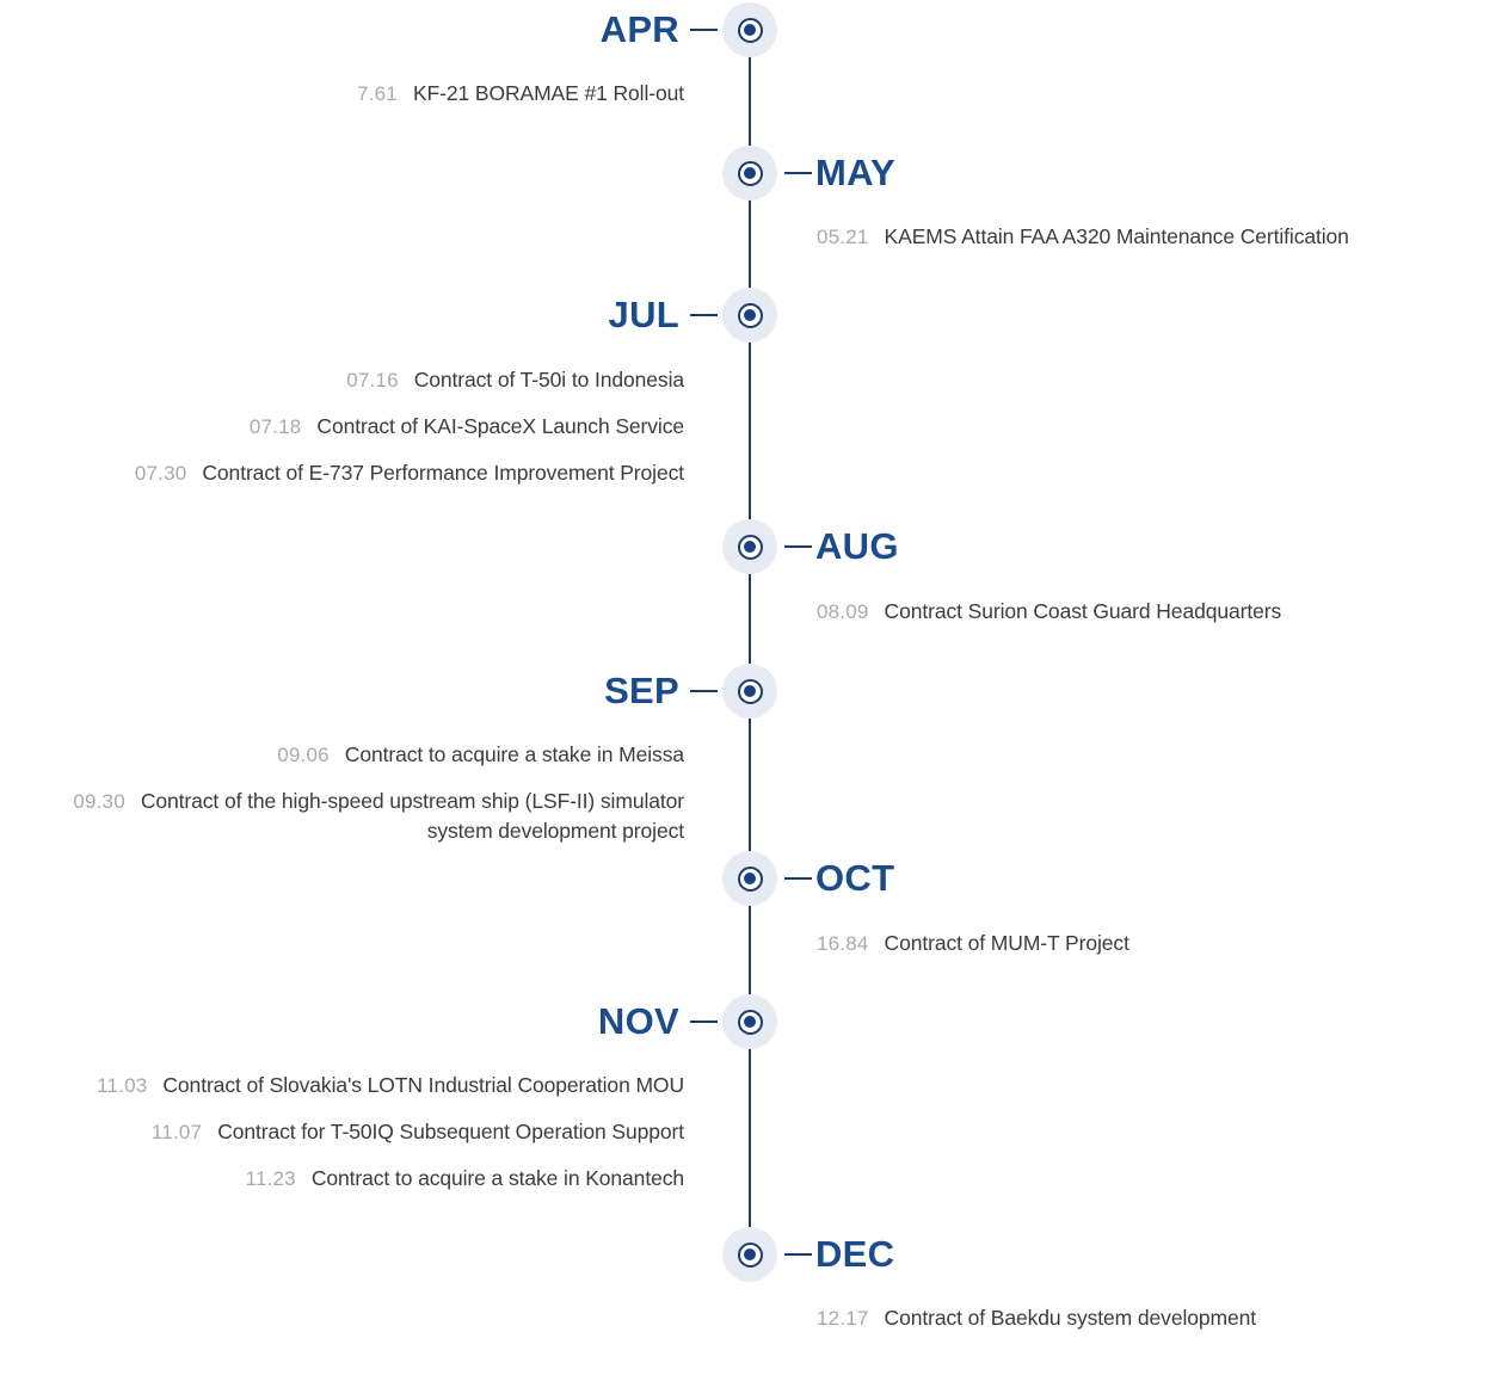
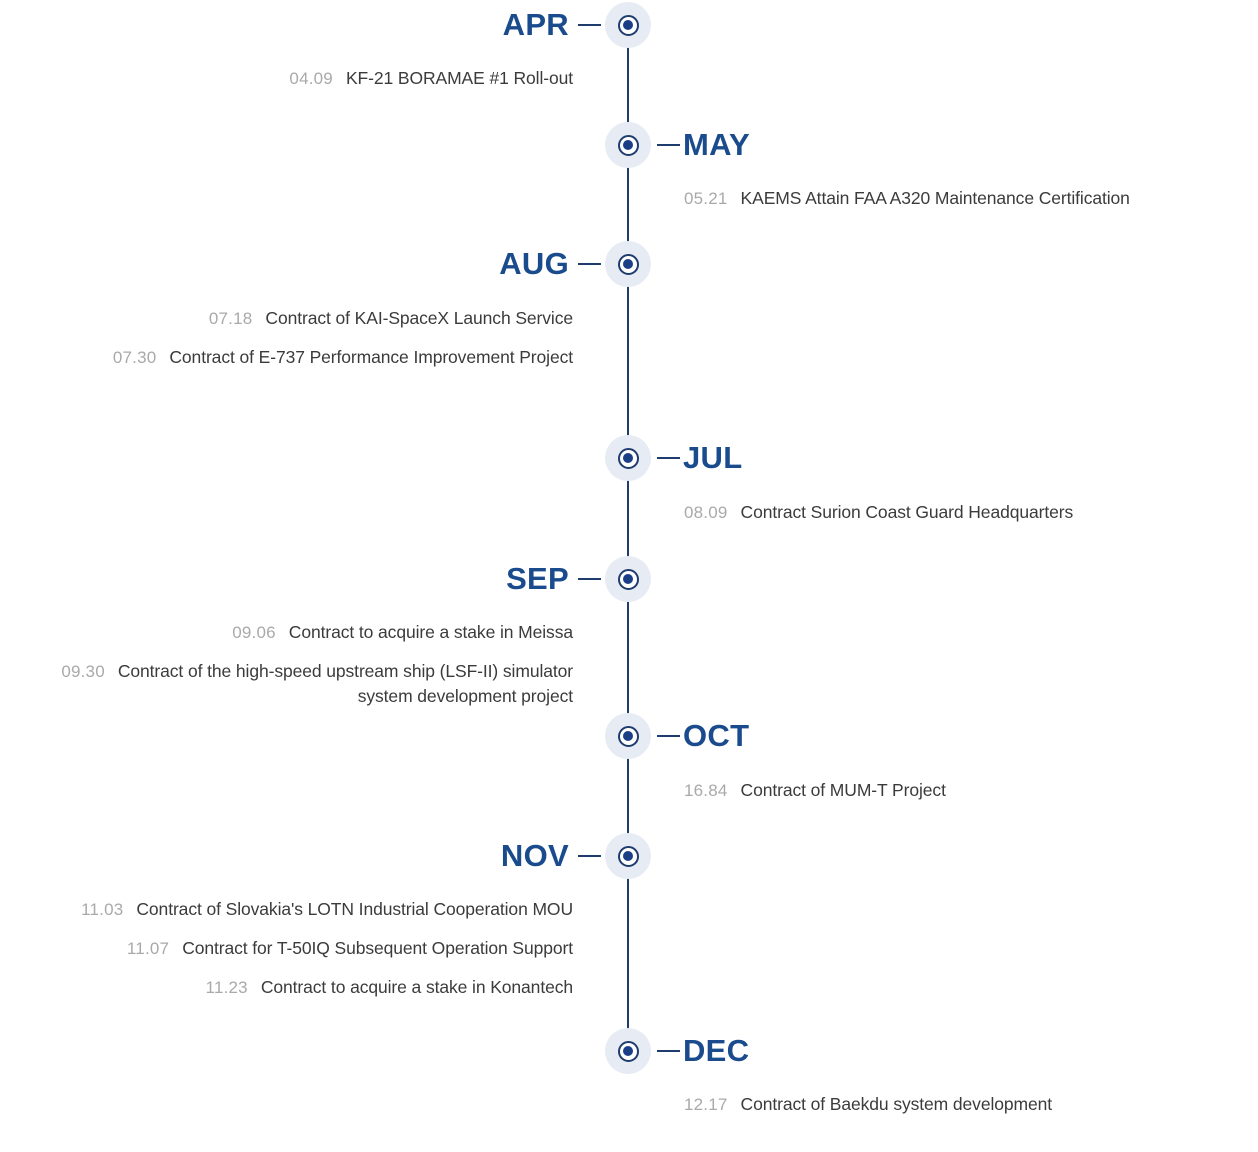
  APR
- 7.61 KF-21 BORAMAE #1 Roll-out
+ 04.09 KF-21 BORAMAE #1 Roll-out
  MAY
  05.21 KAEMS Attain FAA A320 Maintenance Certification
- JUL
+ AUG
- 07.16 Contract of T-50i to Indonesia
  07.18 Contract of KAI-SpaceX Launch Service
  07.30 Contract of E-737 Performance Improvement Project
- AUG
+ JUL
  08.09 Contract Surion Coast Guard Headquarters
  SEP
  09.06 Contract to acquire a stake in Meissa
  09.30 Contract of the high-speed upstream ship (LSF-II) simulator system development project
  OCT
  16.84 Contract of MUM-T Project
  NOV
  11.03 Contract of Slovakia's LOTN Industrial Cooperation MOU
  11.07 Contract for T-50IQ Subsequent Operation Support
  11.23 Contract to acquire a stake in Konantech
  DEC
  12.17 Contract of Baekdu system development
